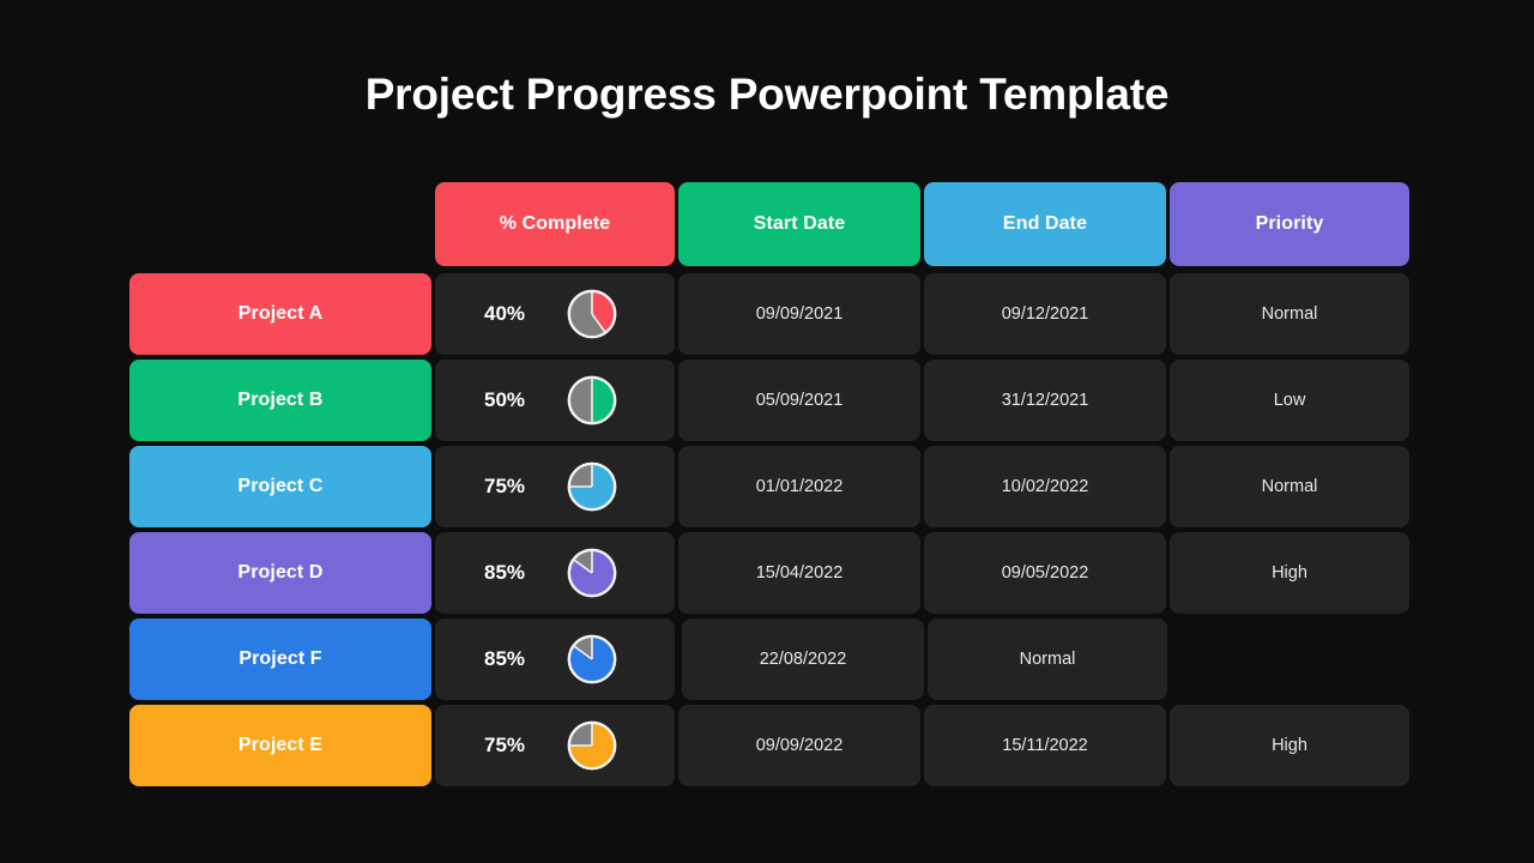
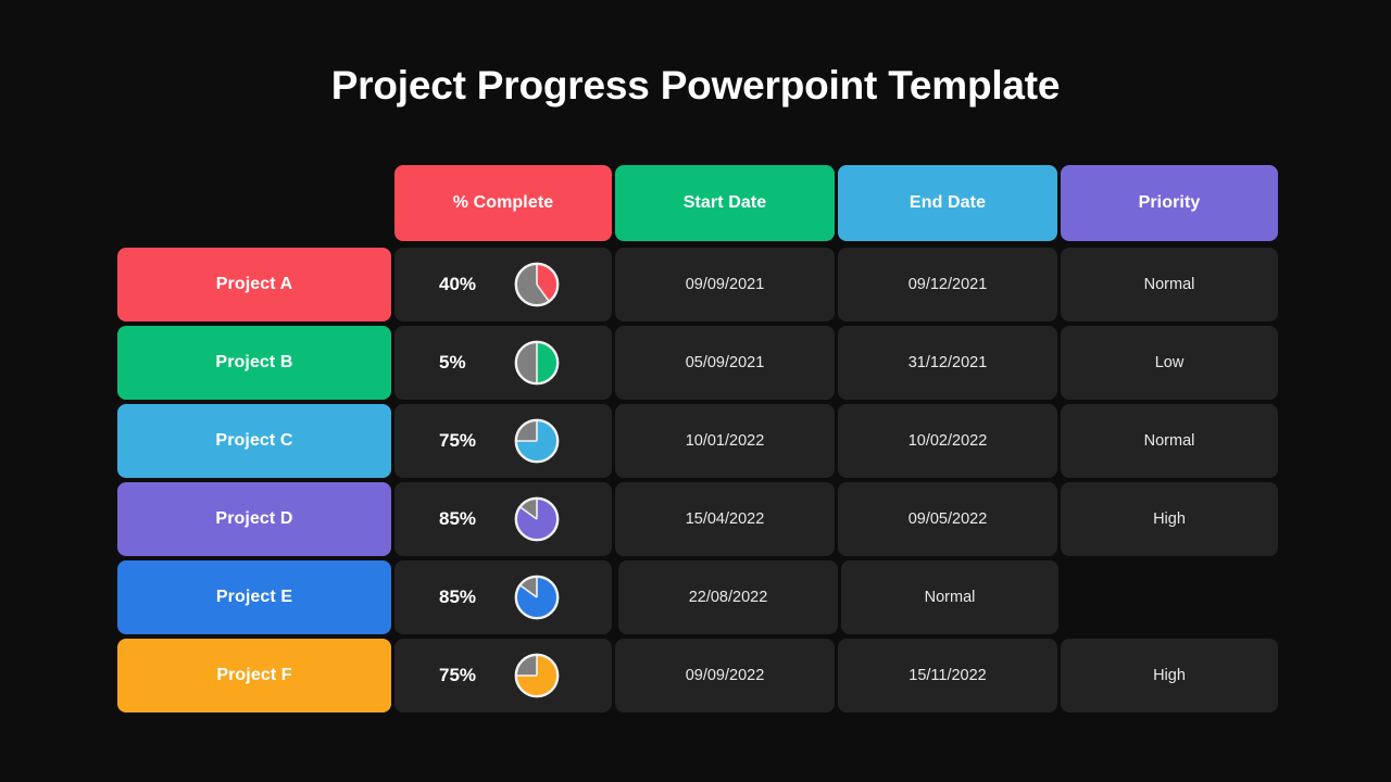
  Project Progress Powerpoint Template
  % Complete
  Start Date
  End Date
  Priority
  Project A
  40%
  09/09/2021
  09/12/2021
  Normal
  Project B
- 50%
+ 5%
  05/09/2021
  31/12/2021
  Low
  Project C
  75%
- 01/01/2022
+ 10/01/2022
  10/02/2022
  Normal
  Project D
  85%
  15/04/2022
  09/05/2022
  High
- Project F
+ Project E
  85%
  22/08/2022
  Normal
- Project E
+ Project F
  75%
  09/09/2022
  15/11/2022
  High
